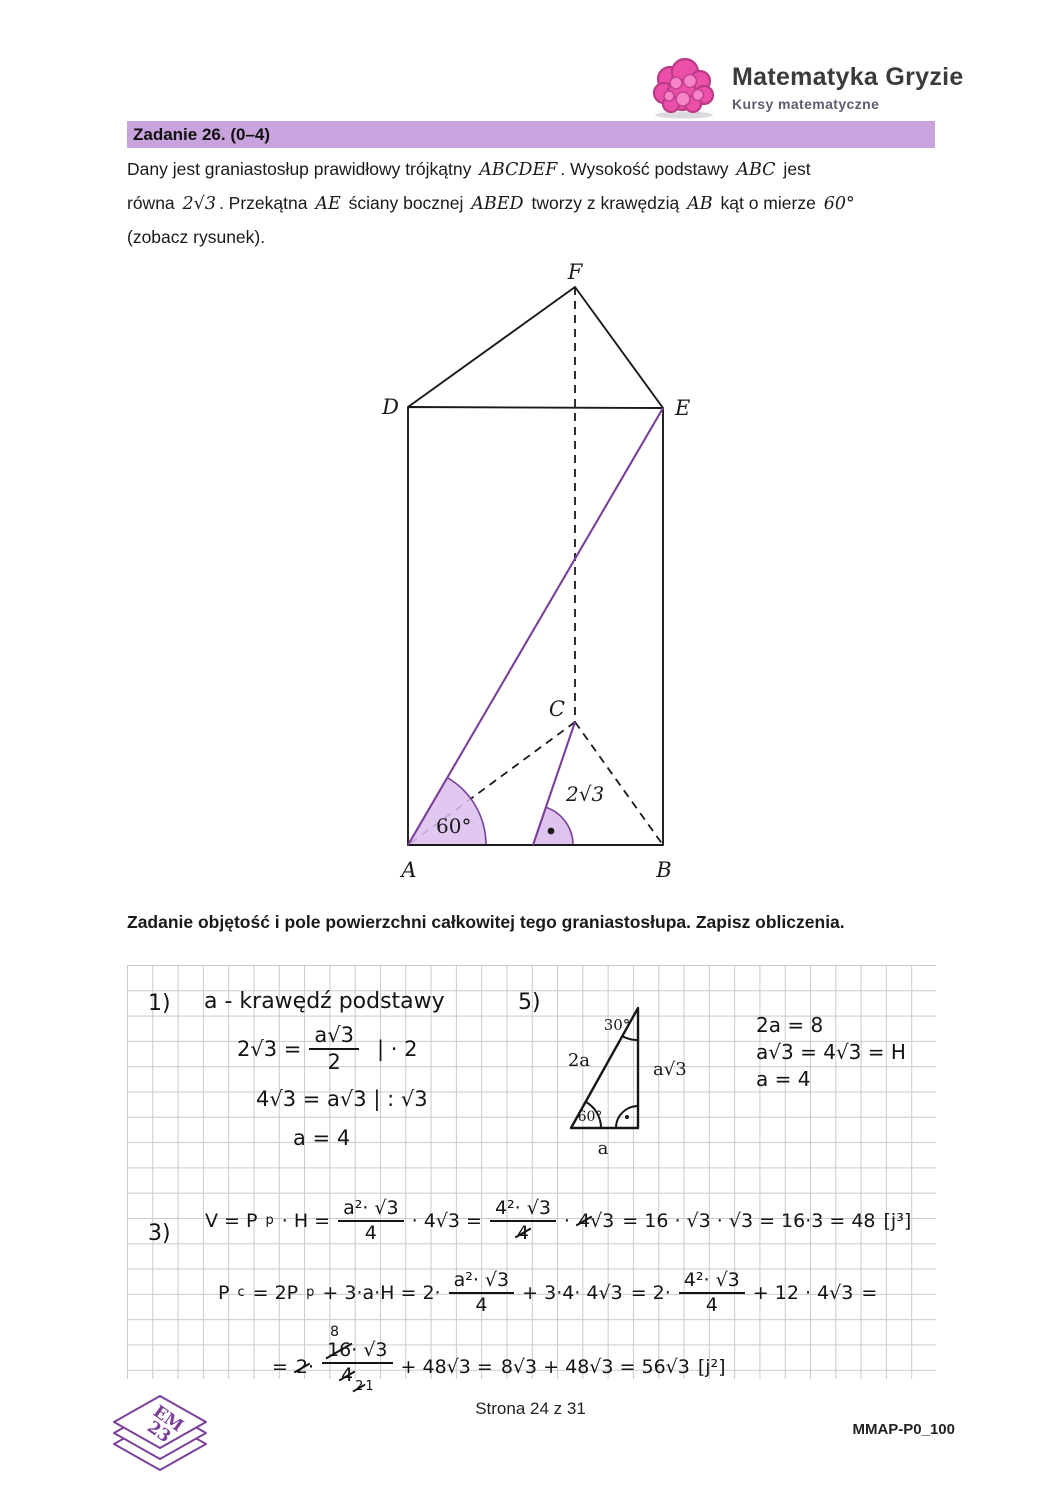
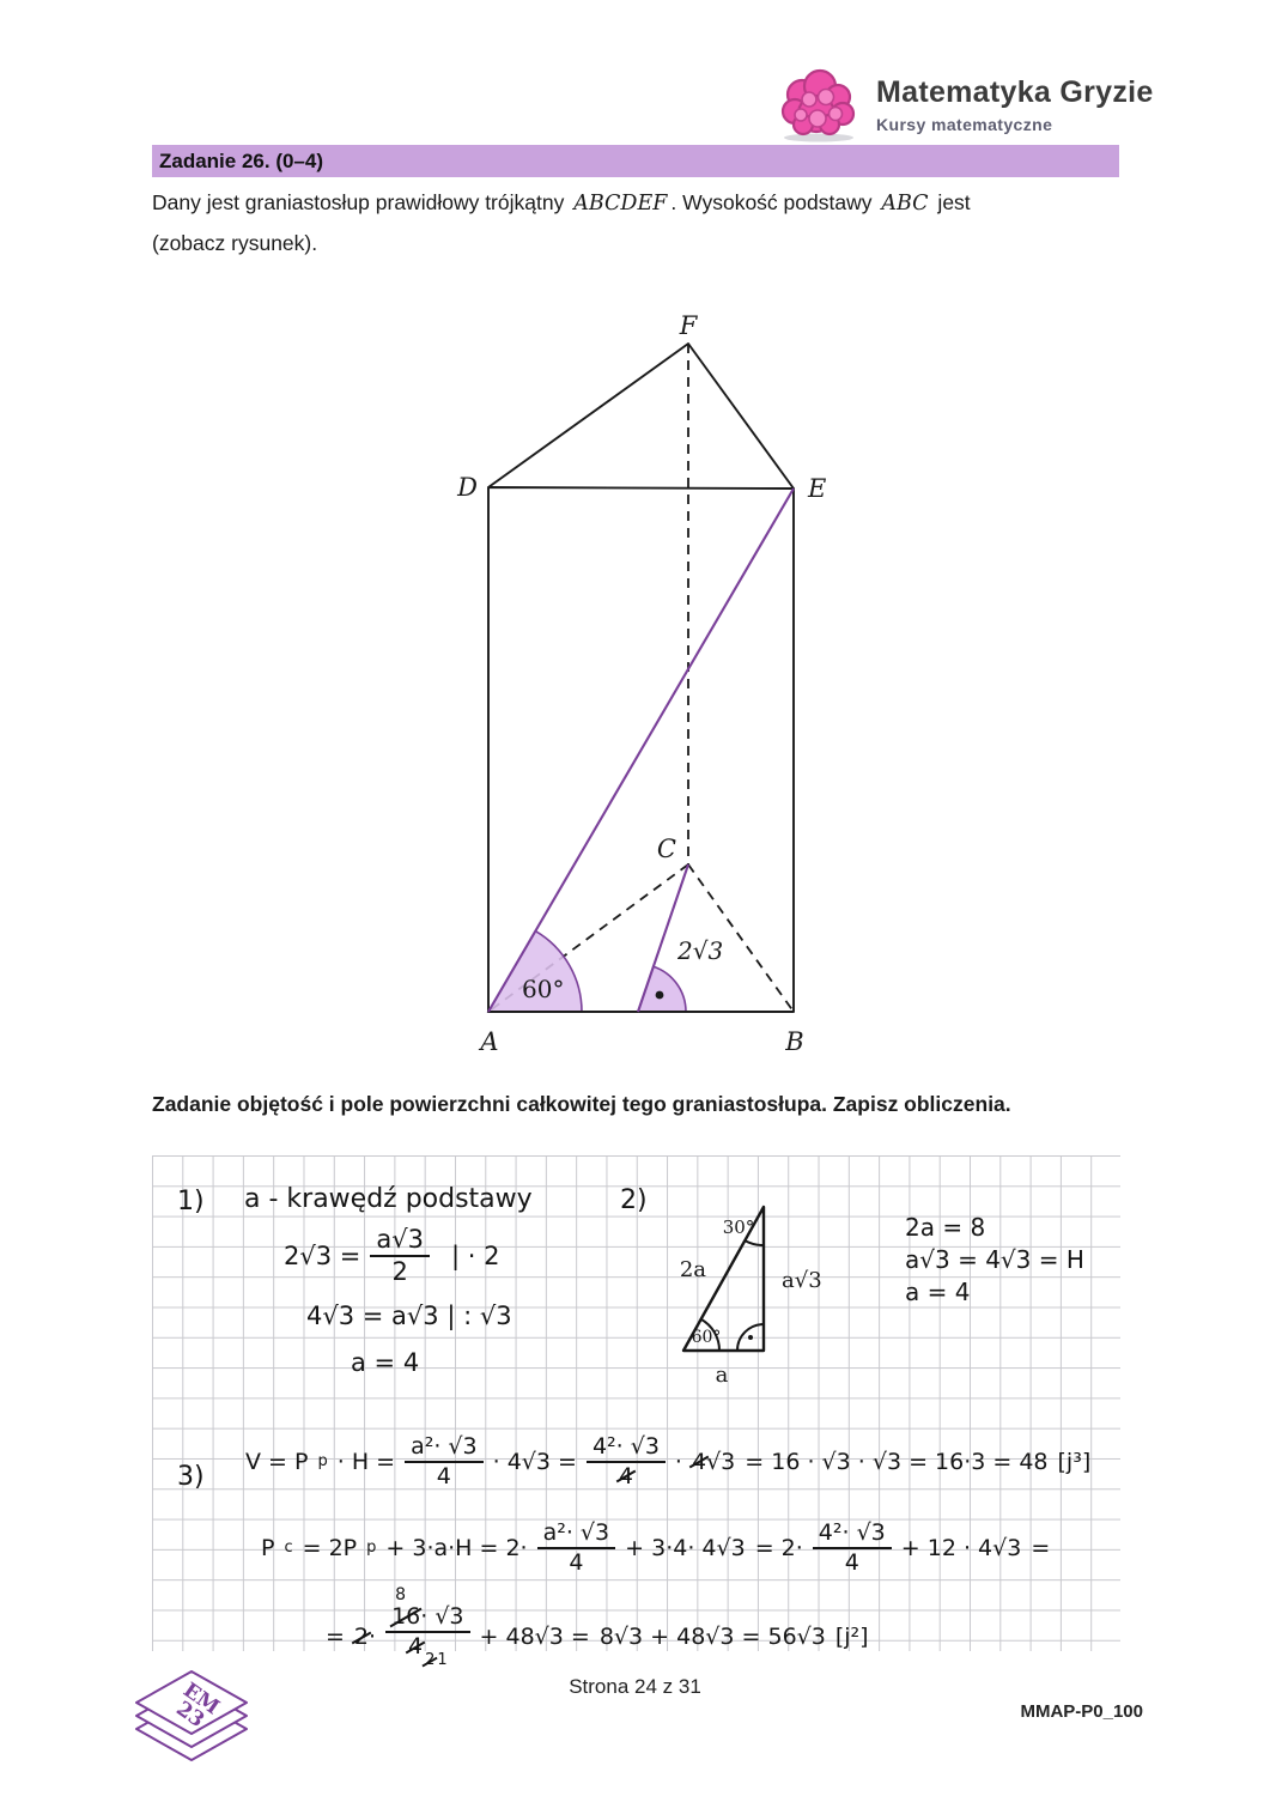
  Matematyka Gryzie
  Kursy matematyczne
  Zadanie 26. (0–4)
  Dany jest graniastosłup prawidłowy trójkątny ABCDEF . Wysokość podstawy ABC jest
- równa 2√3 . Przekątna AE ściany bocznej ABED tworzy z krawędzią AB kąt o mierze 60°
  (zobacz rysunek).
  F
  D
  E
  C
  A
  B
  2√3
  60°
  Zadanie objętość i pole powierzchni całkowitej tego graniastosłupa. Zapisz obliczenia.
  1)
  a - krawędź podstawy
  2√3 =
  a√3
  2
  | · 2
  4√3 = a√3 | : √3
  a = 4
- 5)
+ 2)
  30°
  60°
  2a
  a
  a√3
  2a = 8
  a√3 = 4√3 = H
  a = 4
  3)
  V = P
  p
  · H =
  a²· √3
  4
  · 4√3 =
  4²· √3
  4
  ·
  4√3
  = 16 · √3 · √3 = 16·3 = 48
  [j³]
  P
  c
  = 2P
  p
  + 3·a·H = 2·
  a²· √3
  4
  + 3·4· 4√3
  = 2·
  4²· √3
  4
  + 12 · 4√3
  =
  =
  2·
  16
  8
  · √3
  42 1
  + 48√3 =
  8√3 + 48√3 = 56√3
  [j²]
  Strona 24 z 31
  MMAP-P0_100
